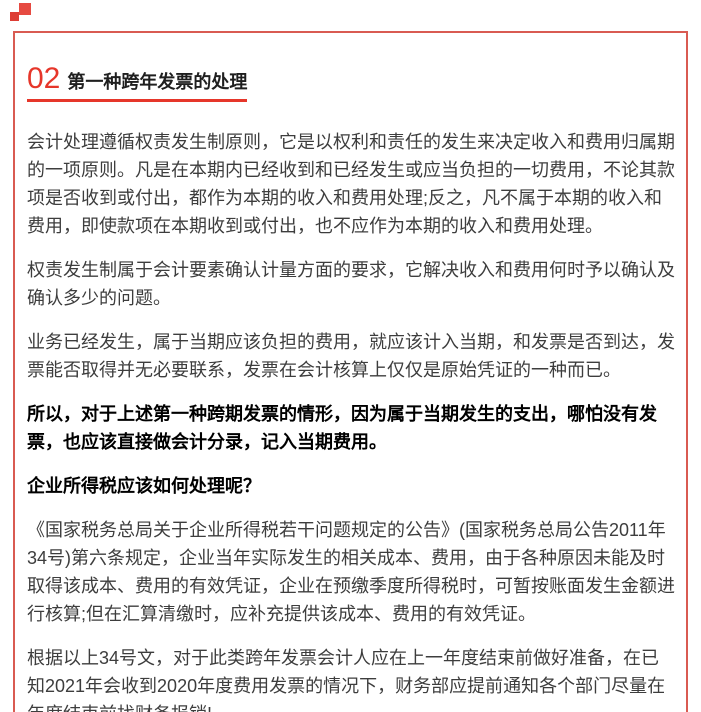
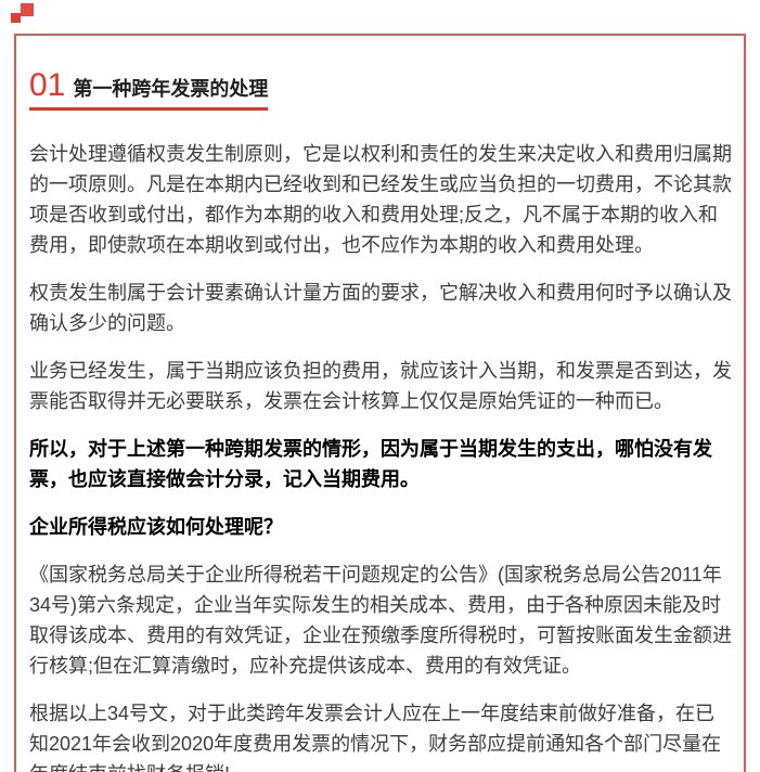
- 02 第一种跨年发票的处理
+ 01 第一种跨年发票的处理
  会计处理遵循权责发生制原则，它是以权利和责任的发生来决定收入和费用归属期的一项原则。凡是在本期内已经收到和已经发生或应当负担的一切费用，不论其款项是否收到或付出，都作为本期的收入和费用处理;反之，凡不属于本期的收入和费用，即使款项在本期收到或付出，也不应作为本期的收入和费用处理。
  权责发生制属于会计要素确认计量方面的要求，它解决收入和费用何时予以确认及确认多少的问题。
  业务已经发生，属于当期应该负担的费用，就应该计入当期，和发票是否到达，发票能否取得并无必要联系，发票在会计核算上仅仅是原始凭证的一种而已。
  所以，对于上述第一种跨期发票的情形，因为属于当期发生的支出，哪怕没有发票，也应该直接做会计分录，记入当期费用。
  企业所得税应该如何处理呢？
  《国家税务总局关于企业所得税若干问题规定的公告》(国家税务总局公告2011年34号)第六条规定，企业当年实际发生的相关成本、费用，由于各种原因未能及时取得该成本、费用的有效凭证，企业在预缴季度所得税时，可暂按账面发生金额进行核算;但在汇算清缴时，应补充提供该成本、费用的有效凭证。
  根据以上34号文，对于此类跨年发票会计人应在上一年度结束前做好准备，在已知2021年会收到2020年度费用发票的情况下，财务部应提前通知各个部门尽量在
